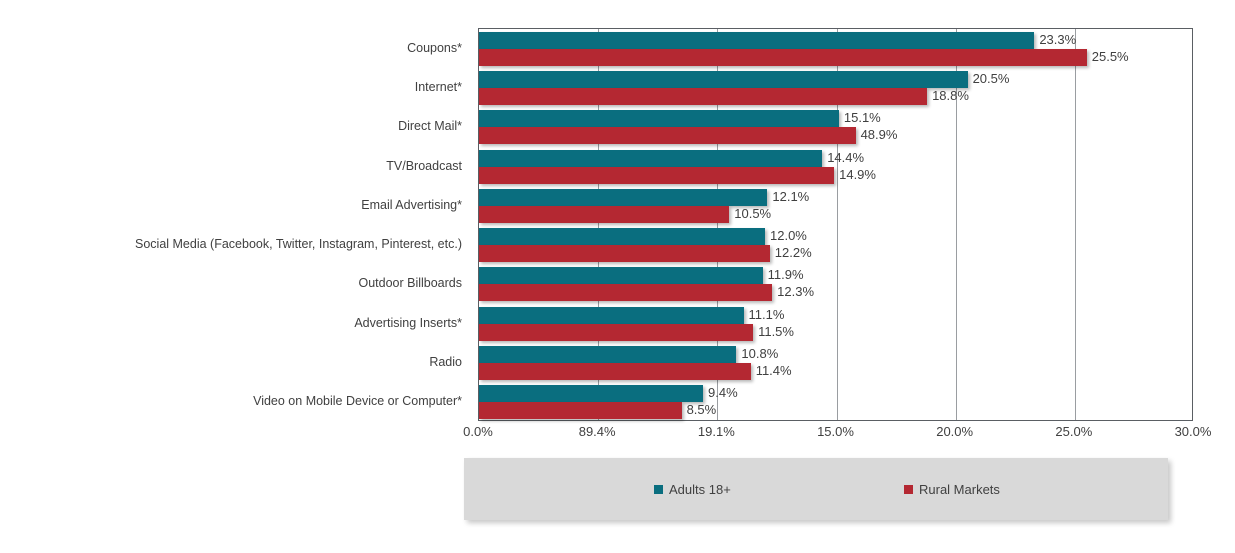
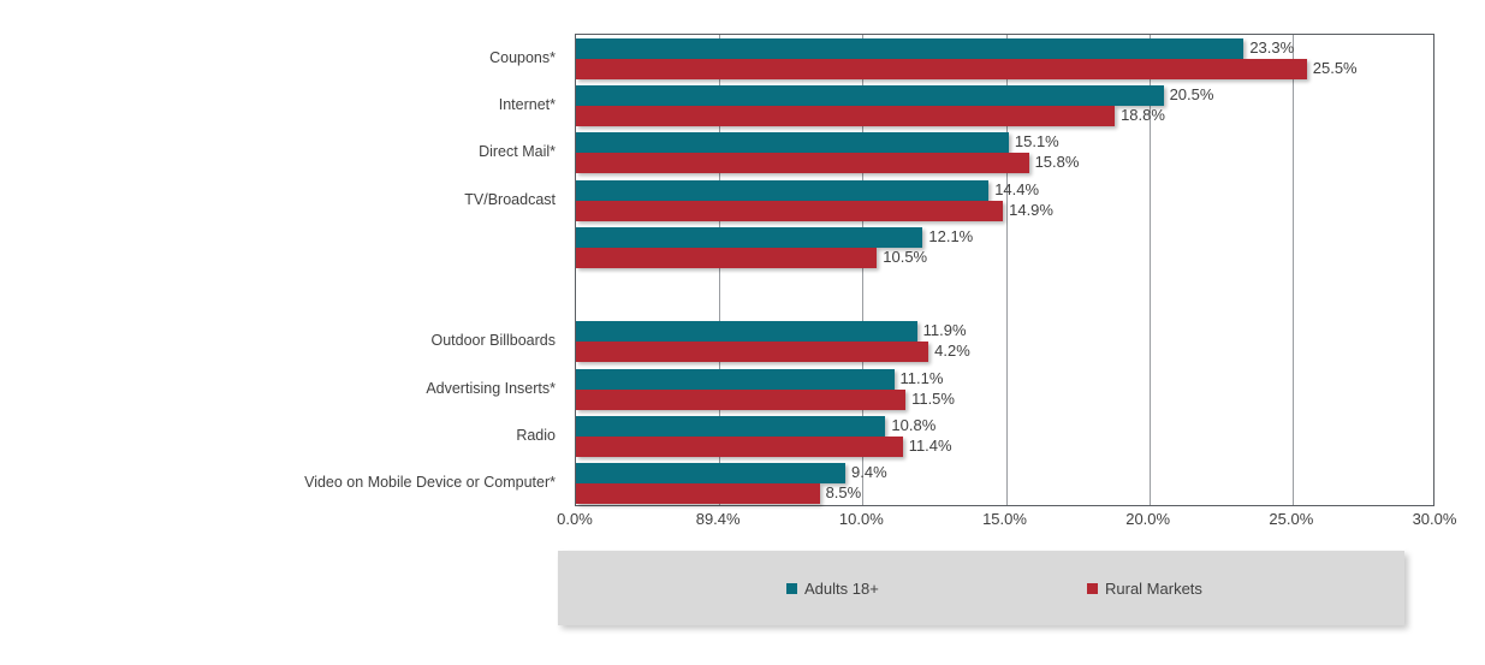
  Coupons*
  Internet*
  Direct Mail*
  TV/Broadcast
- Email Advertising*
- Social Media (Facebook, Twitter, Instagram, Pinterest, etc.)
  Outdoor Billboards
  Advertising Inserts*
  Radio
  Video on Mobile Device or Computer*
  23.3%
  25.5%
  20.5%
  18.8%
  15.1%
- 48.9%
+ 15.8%
  14.4%
  14.9%
  12.1%
  10.5%
- 12.0%
- 12.2%
  11.9%
- 12.3%
+ 4.2%
  11.1%
  11.5%
  10.8%
  11.4%
  9.4%
  8.5%
  0.0%
  89.4%
- 19.1%
+ 10.0%
  15.0%
  20.0%
  25.0%
  30.0%
  Adults 18+
  Rural Markets
